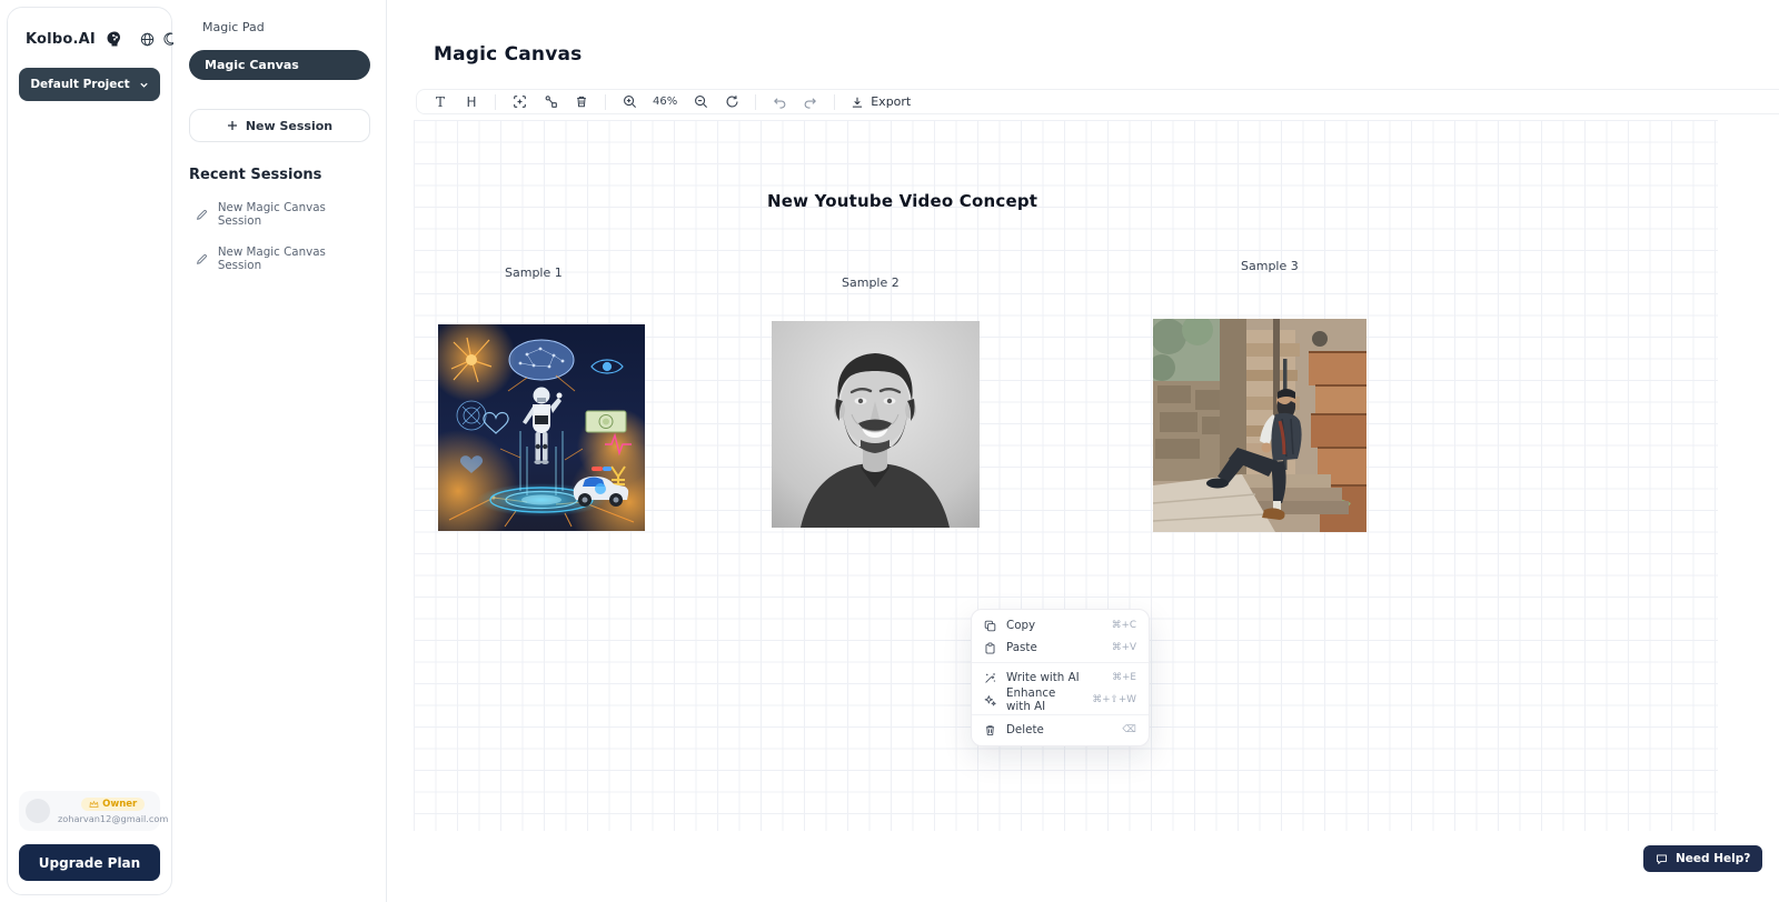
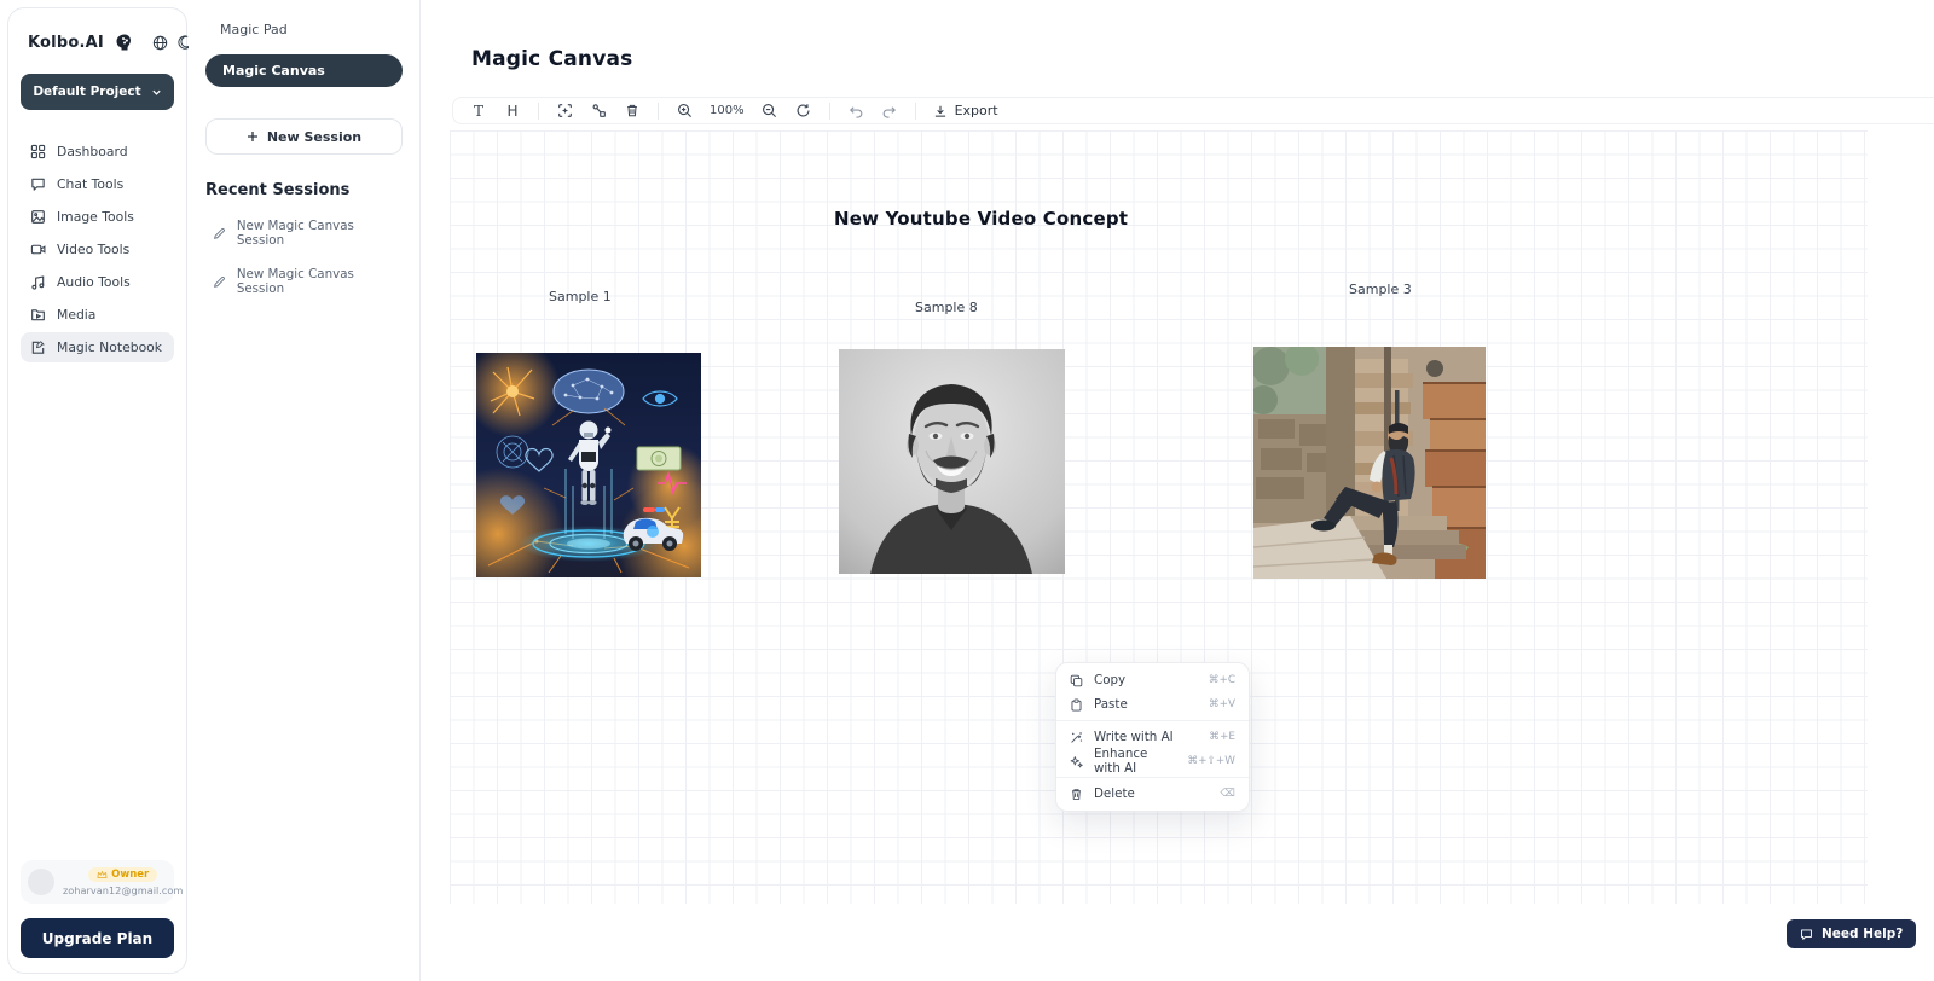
  Kolbo.AI
  Default Project
+ Dashboard
+ Chat Tools
+ Image Tools
+ Video Tools
+ Audio Tools
+ Media
+ Magic Notebook
  Owner
  zoharvan12@gmail.com
  Upgrade Plan
  Magic Pad
  Magic Canvas
  New Session
  Recent Sessions
  New Magic Canvas Session
  New Magic Canvas Session
  Magic Canvas
  T
  H
- 46%
+ 100%
  Export
  New Youtube Video Concept
  Sample 1
- Sample 2
+ Sample 8
  Sample 3
  Copy
  ⌘+C
  Paste
  ⌘+V
  Write with AI
  ⌘+E
  Enhance with AI
  ⌘+⇧+W
  Delete
  ⌫
  Need Help?
